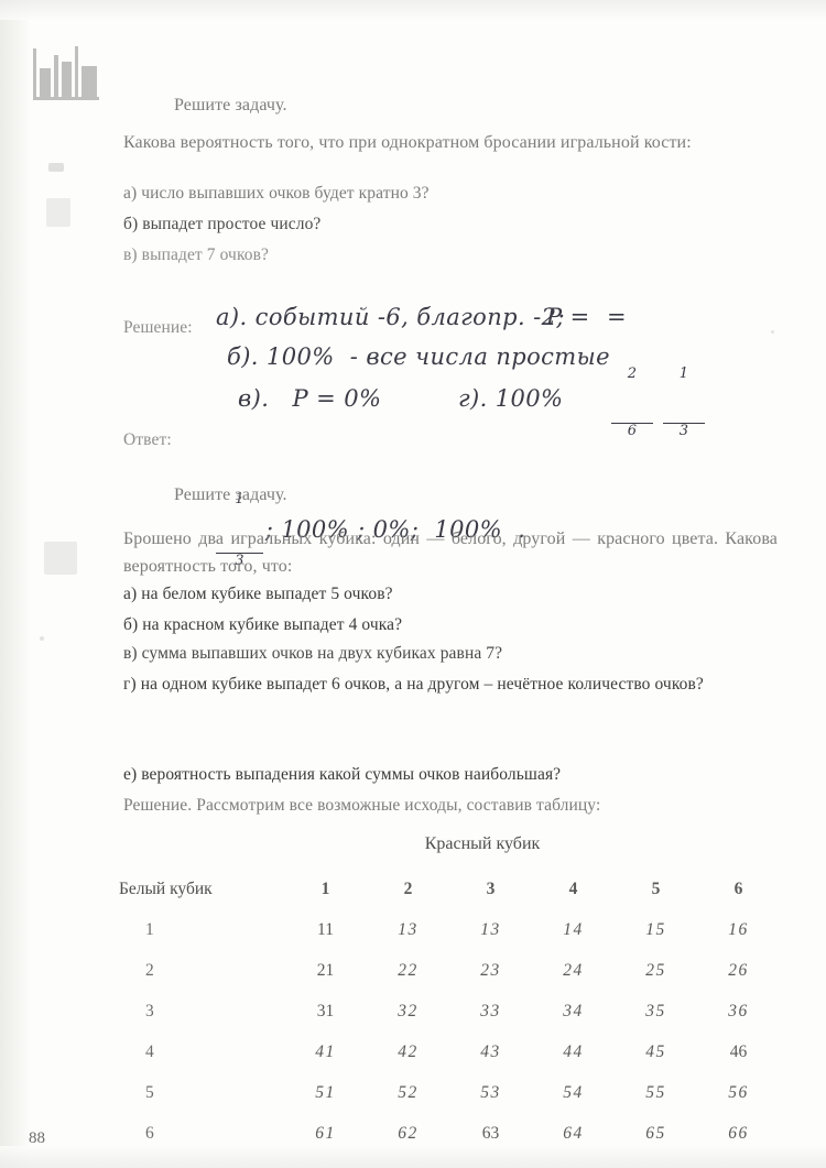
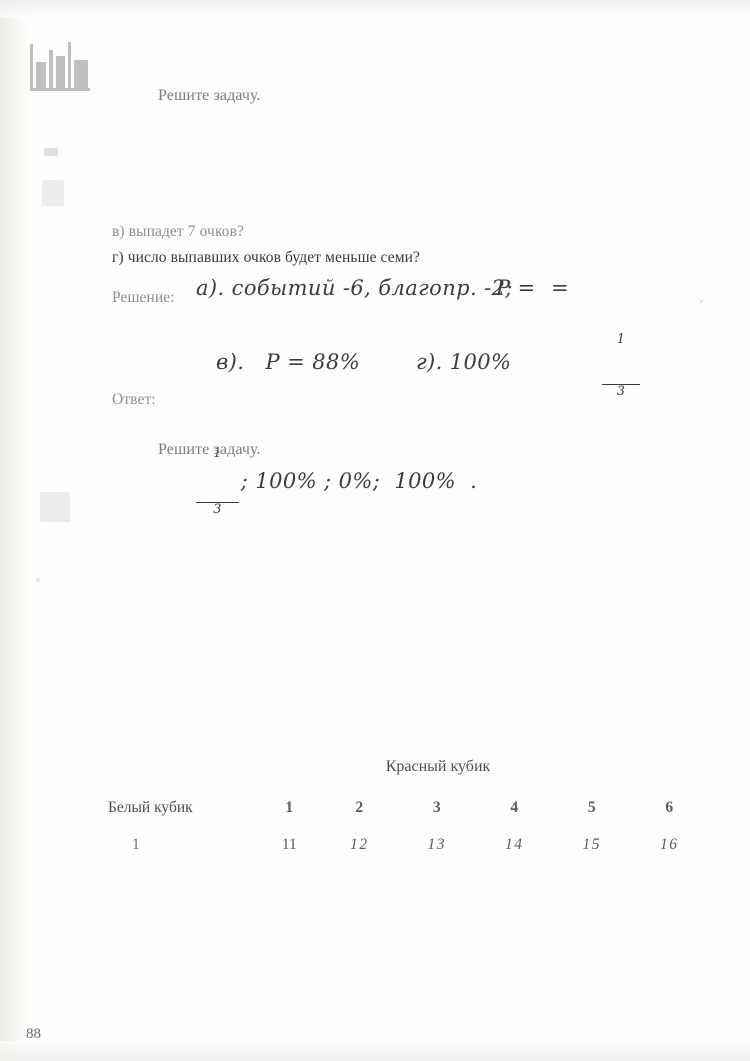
  Решите задачу.
- Какова вероятность того, что при однократном бросании игральной кости:
- а) число выпавших очков будет кратно 3?
- б) выпадет простое число?
  в) выпадет 7 очков?
+ г) число выпавших очков будет меньше семи?
  Решение:
  а). событий -6, благопр. -2;
  Р =
- 2
- 6
  =
  1
  3
- б). 100% - все числа простые
- в). Р = 0%
+ в). Р = 88%
  г). 100%
  Ответ:
  1
  3
  ; 100% ; 0%; 100% .
  Решите задачу.
- Брошено два игральных кубика: один — белого, другой — красного цвета. Какова вероятность того, что:
- а) на белом кубике выпадет 5 очков?
- б) на красном кубике выпадет 4 очка?
- в) сумма выпавших очков на двух кубиках равна 7?
- г) на одном кубике выпадет 6 очков, а на другом – нечётное количество очков?
- е) вероятность выпадения какой суммы очков наибольшая?
- Решение. Рассмотрим все возможные исходы, составив таблицу:
  Красный кубик
  Белый кубик	1	2	3	4	5	6
- 1	11	13	13	14	15	16
+ 1	11	12	13	14	15	16
- 2	21	22	23	24	25	26
- 3	31	32	33	34	35	36
- 4	41	42	43	44	45	46
- 5	51	52	53	54	55	56
- 6	61	62	63	64	65	66
  88
